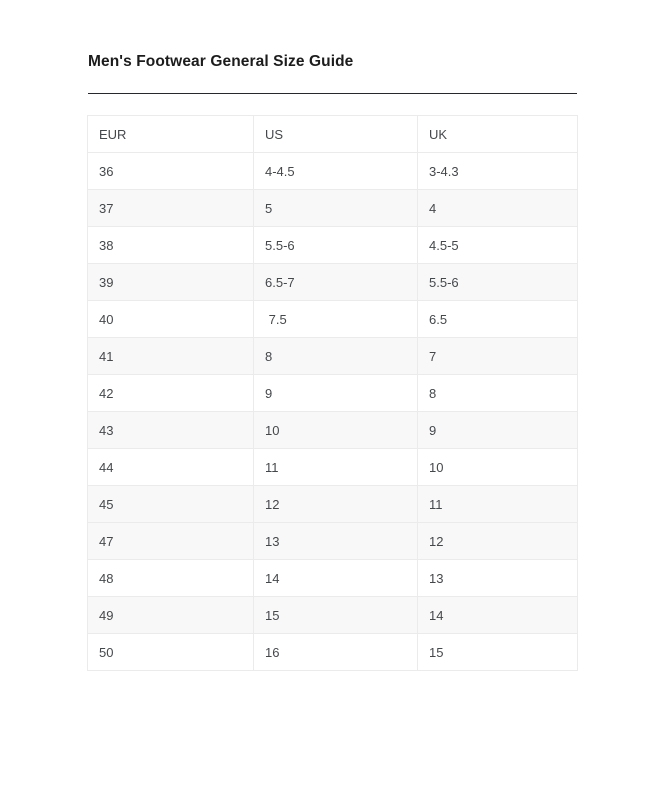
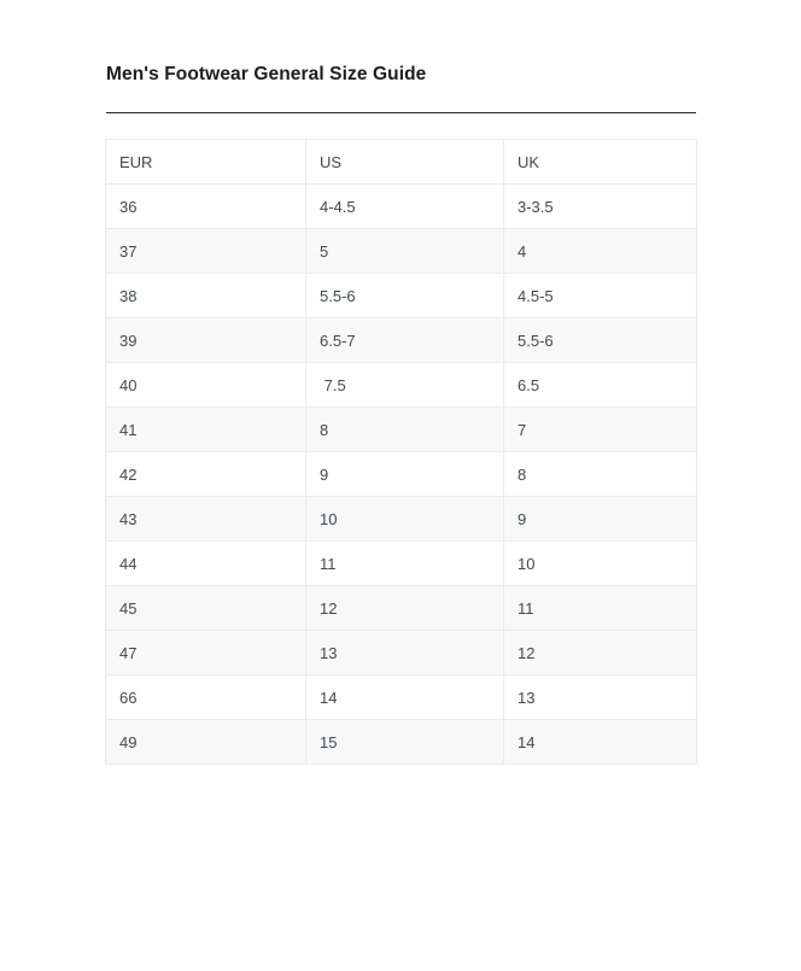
  Men's Footwear General Size Guide
  EUR	US	UK
- 36	4-4.5	3-4.3
+ 36	4-4.5	3-3.5
  37	5	4
  38	5.5-6	4.5-5
  39	6.5-7	5.5-6
  40	7.5	6.5
  41	8	7
  42	9	8
  43	10	9
  44	11	10
  45	12	11
  47	13	12
- 48	14	13
+ 66	14	13
  49	15	14
- 50	16	15
